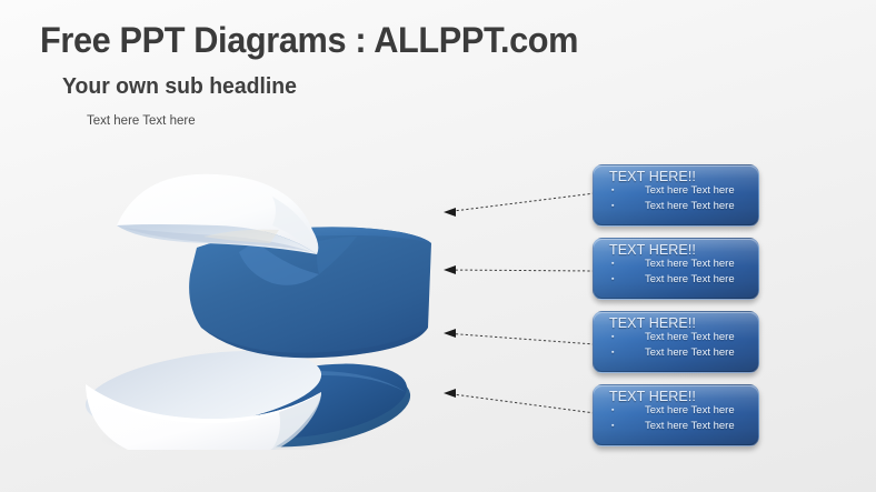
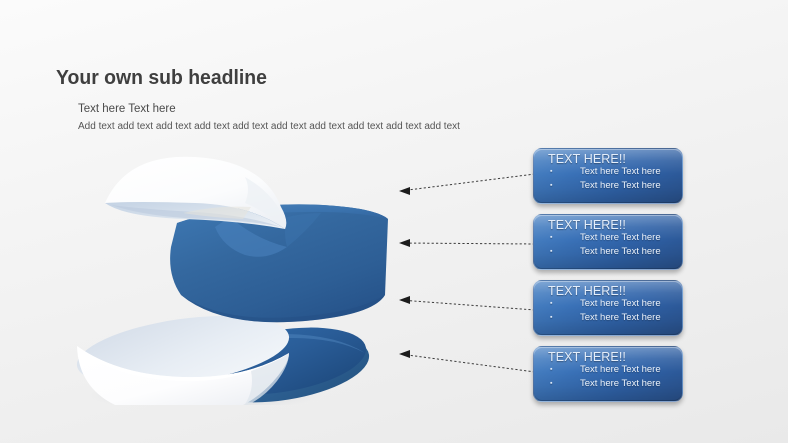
- Free PPT Diagrams : ALLPPT.com
  Your own sub headline
  Text here Text here
+ Add text add text add text add text add text add text add text add text add text add text
  TEXT HERE!!
  Text here Text here
  Text here Text here
  TEXT HERE!!
  Text here Text here
  Text here Text here
  TEXT HERE!!
  Text here Text here
  Text here Text here
  TEXT HERE!!
  Text here Text here
  Text here Text here
